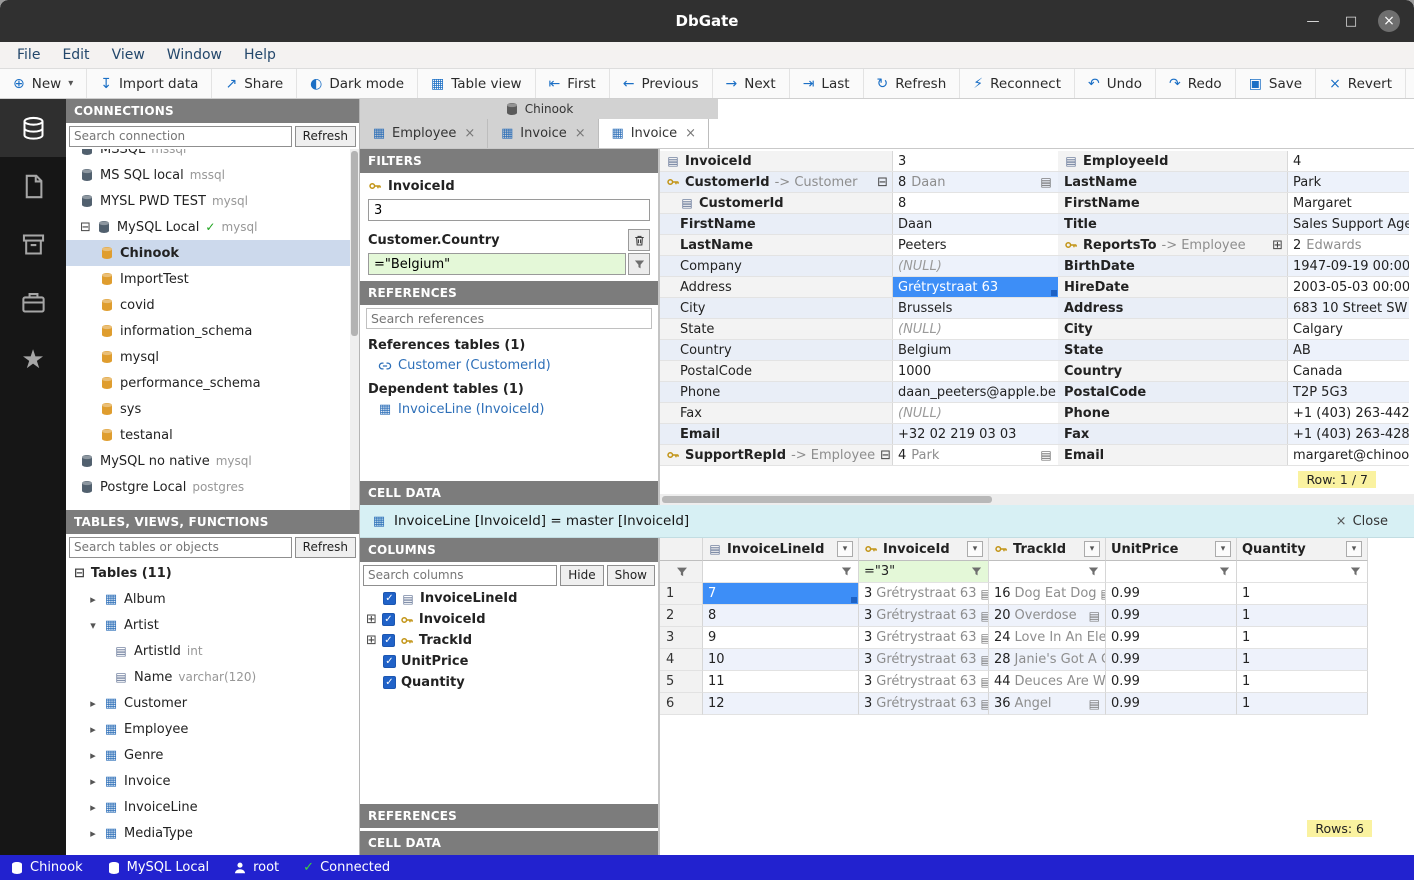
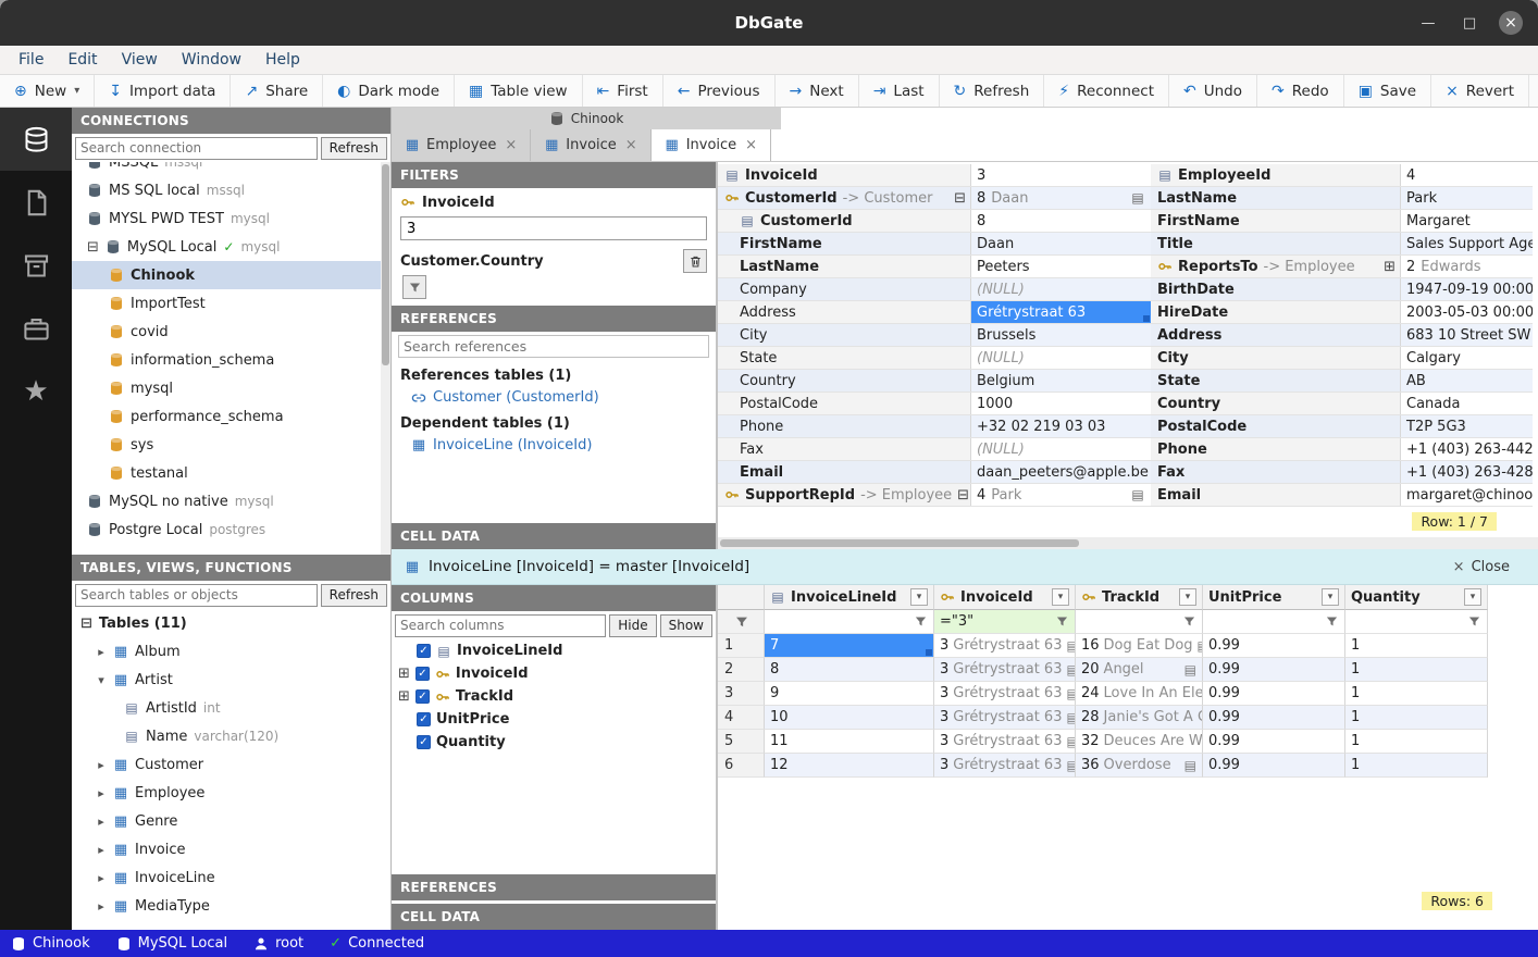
  DbGate
  —
  □
  ×
  File
  Edit
  View
  Window
  Help
  ⊕
  New
  ▾
  ↧
  Import data
  ↗
  Share
  ◐
  Dark mode
  ▦
  Table view
  ⇤
  First
  ←
  Previous
  →
  Next
  ⇥
  Last
  ↻
  Refresh
  ⚡
  Reconnect
  ↶
  Undo
  ↷
  Redo
  ▣
  Save
  ×
  Revert
  ★
  CONNECTIONS
  Search connection
  Refresh
  MSSQL
  mssql
  MS SQL local
  mssql
  MYSL PWD TEST
  mysql
  ⊟
  MySQL Local
  ✓
  mysql
  Chinook
  ImportTest
  covid
  information_schema
  mysql
  performance_schema
  sys
  testanal
  MySQL no native
  mysql
  Postgre Local
  postgres
  TABLES, VIEWS, FUNCTIONS
  Search tables or objects
  Refresh
  ⊟
  Tables (11)
  ▸
  ▦
  Album
  ▾
  ▦
  Artist
  ▤
  ArtistId
  int
  ▤
  Name
  varchar(120)
  ▸
  ▦
  Customer
  ▸
  ▦
  Employee
  ▸
  ▦
  Genre
  ▸
  ▦
  Invoice
  ▸
  ▦
  InvoiceLine
  ▸
  ▦
  MediaType
  Chinook
  ▦
  Employee
  ×
  ▦
  Invoice
  ×
  ▦
  Invoice
  ×
  FILTERS
  InvoiceId
  3
  Customer.Country
- ="Belgium"
  REFERENCES
  Search references
  References tables (1)
  Customer (CustomerId)
  Dependent tables (1)
  ▦
  InvoiceLine (InvoiceId)
  CELL DATA
  ▤
  InvoiceId
  3
  CustomerId
  -> Customer
  ⊟
  8
  Daan
  ▤
  ▤
  CustomerId
  8
  FirstName
  Daan
  LastName
  Peeters
  Company
  (NULL)
  Address
  Grétrystraat 63
  City
  Brussels
  State
  (NULL)
  Country
  Belgium
  PostalCode
  1000
  Phone
- daan_peeters@apple.be
+ +32 02 219 03 03
  Fax
  (NULL)
  Email
- +32 02 219 03 03
+ daan_peeters@apple.be
  SupportRepId
  -> Employee
  ⊟
  4
  Park
  ▤
  ▤
  EmployeeId
  4
  LastName
  Park
  FirstName
  Margaret
  Title
  Sales Support Age
  ReportsTo
  -> Employee
  ⊞
  2
  Edwards
  BirthDate
  1947-09-19 00:00
  HireDate
  2003-05-03 00:00
  Address
  683 10 Street SW
  City
  Calgary
  State
  AB
  Country
  Canada
  PostalCode
  T2P 5G3
  Phone
  +1 (403) 263-442
  Fax
  +1 (403) 263-428
  Email
  Row: 1 / 7
  ▦
  InvoiceLine [InvoiceId] = master [InvoiceId]
  ×
  Close
  COLUMNS
  Search columns
  Hide
  Show
  ✓
  ▤
  InvoiceLineId
  ⊞
  ✓
  InvoiceId
  ⊞
  ✓
  TrackId
  ✓
  UnitPrice
  ✓
  Quantity
  REFERENCES
  CELL DATA
  ▤
  InvoiceLineId
  ▾
  InvoiceId
  ▾
  TrackId
  ▾
  UnitPrice
  ▾
  Quantity
  ▾
  ="3"
  1
  7
  3
  Grétrystraat 63
  ▤
  16
  Dog Eat Dog
  0.99
  1
  2
  8
  3
  Grétrystraat 63
  ▤
  20
- Overdose
+ Angel
  ▤
  0.99
  1
  3
  9
  3
  Grétrystraat 63
  ▤
  24
  0.99
  1
  4
  10
  3
  Grétrystraat 63
  ▤
  28
  Janie's Got A
  0.99
  1
  5
  11
  3
  Grétrystraat 63
  ▤
- 44
+ 32
  Deuces Are W
  0.99
  1
  6
  12
  3
  Grétrystraat 63
  ▤
  36
- Angel
+ Overdose
  ▤
  0.99
  1
  Rows: 6
  Chinook
  MySQL Local
  root
  ✓
  Connected
